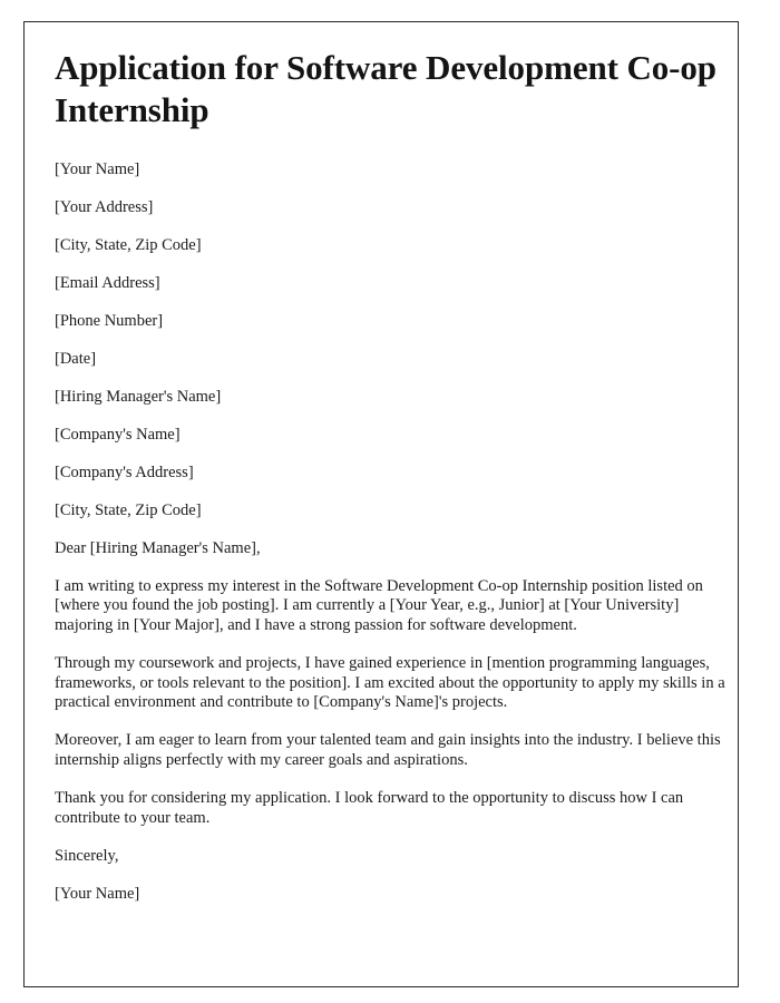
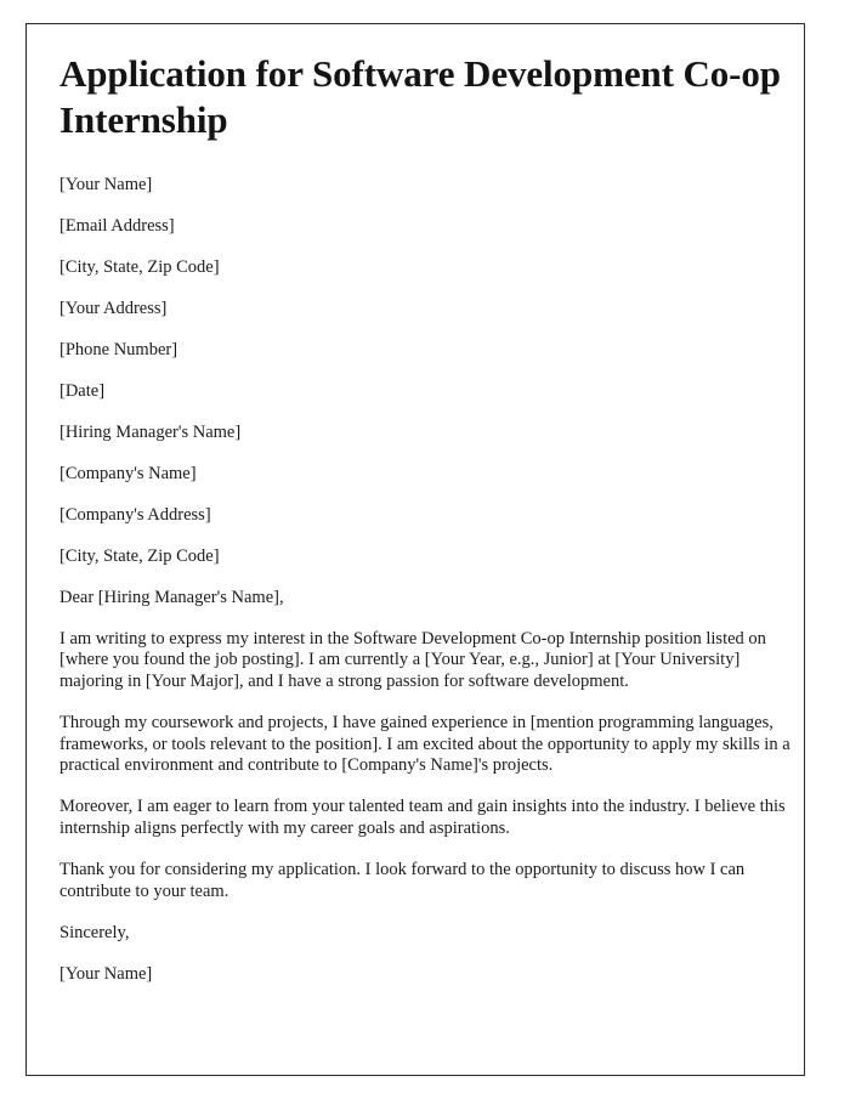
  Application for Software Development Co-op Internship
  [Your Name]
- [Your Address]
+ [Email Address]
  [City, State, Zip Code]
- [Email Address]
+ [Your Address]
  [Phone Number]
  [Date]
  [Hiring Manager's Name]
  [Company's Name]
  [Company's Address]
  [City, State, Zip Code]
  Dear [Hiring Manager's Name],
  I am writing to express my interest in the Software Development Co-op Internship position listed on [where you found the job posting]. I am currently a [Your Year, e.g., Junior] at [Your University] majoring in [Your Major], and I have a strong passion for software development.
  Through my coursework and projects, I have gained experience in [mention programming languages, frameworks, or tools relevant to the position]. I am excited about the opportunity to apply my skills in a practical environment and contribute to [Company's Name]'s projects.
  Moreover, I am eager to learn from your talented team and gain insights into the industry. I believe this internship aligns perfectly with my career goals and aspirations.
  Thank you for considering my application. I look forward to the opportunity to discuss how I can contribute to your team.
  Sincerely,
  [Your Name]
